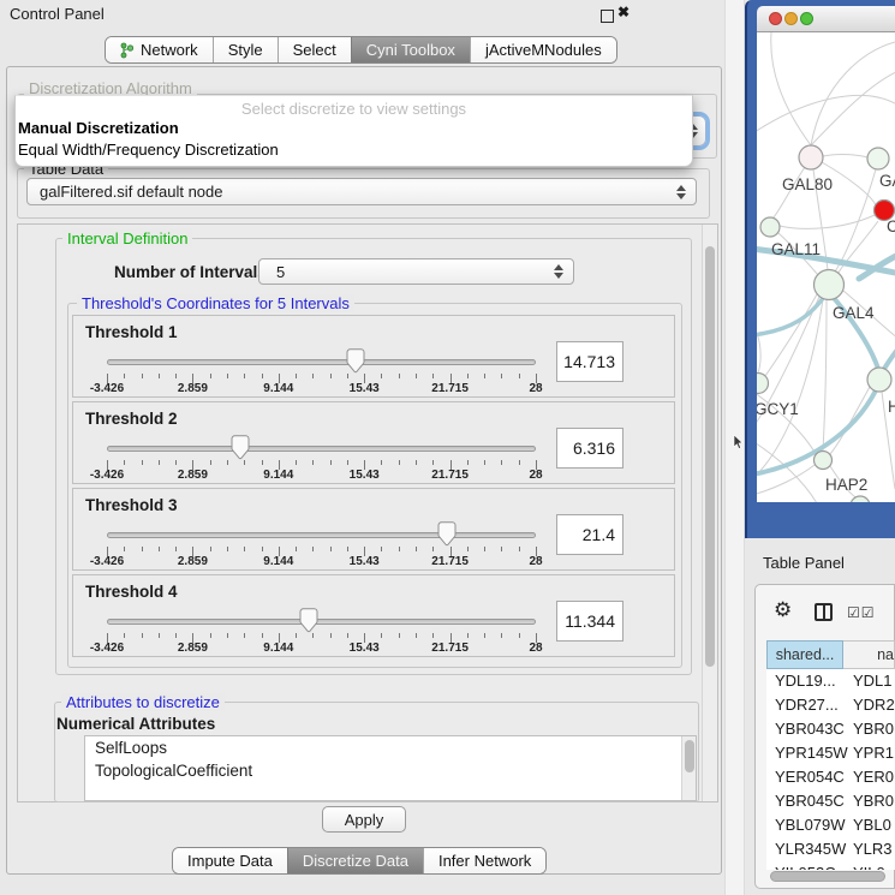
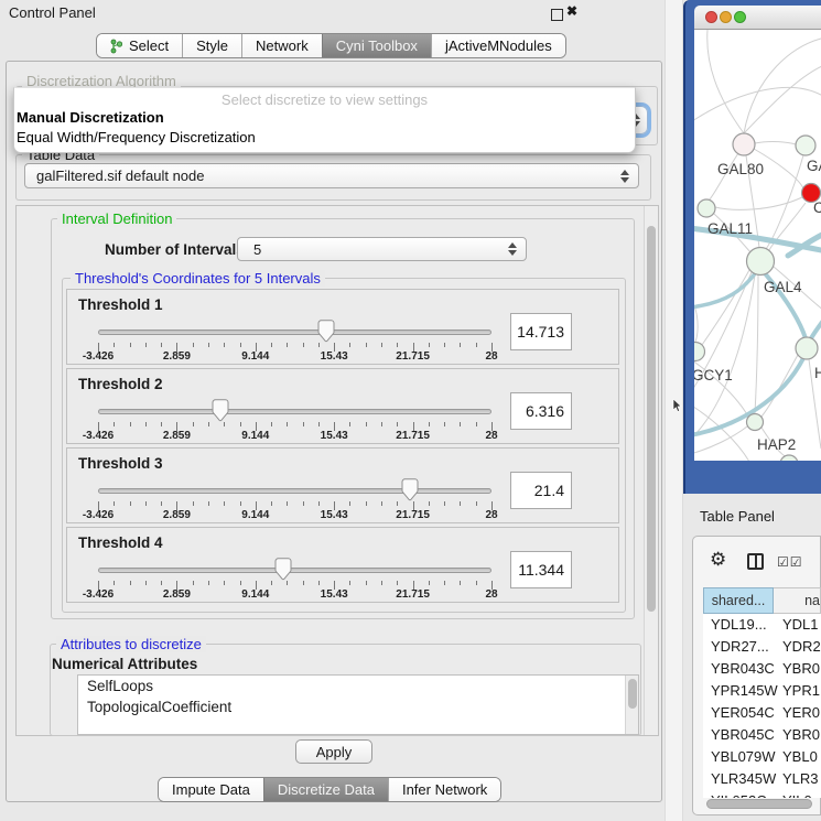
  Control Panel
  ✖
- Network
+ Select
  Style
- Select
+ Network
  Cyni Toolbox
  jActiveMNodules
  Discretization Algorithm
  Select discretize to view settings
  Manual Discretization
  Equal Width/Frequency Discretization
  Table Data
  galFiltered.sif default node
  Interval Definition
  Number of Interval
  5
  Threshold's Coordinates for 5 Intervals
  Threshold 1
  -3.426
  2.859
  9.144
  15.43
  21.715
  28
  14.713
  Threshold 2
  -3.426
  2.859
  9.144
  15.43
  21.715
  28
  6.316
  Threshold 3
  -3.426
  2.859
  9.144
  15.43
  21.715
  28
  21.4
  Threshold 4
  -3.426
  2.859
  9.144
  15.43
  21.715
  28
  11.344
  Attributes to discretize
  Numerical Attributes
  SelfLoops
  TopologicalCoefficient
  Apply
  Impute Data
  Discretize Data
  Infer Network
  GAL80
  C
  GAL11
  GAL4
  GCY1
  H
  HAP2
  Table Panel
  ⚙
  ☑☑
  shared...
  na
  YDL19...
  YDL1
  YDR27...
  YDR2
  YBR043C
  YBR0
  YPR145W
  YPR1
  YER054C
  YER0
  YBR045C
  YBR0
  YBL079W
  YBL0
  YLR345W
  YLR3
